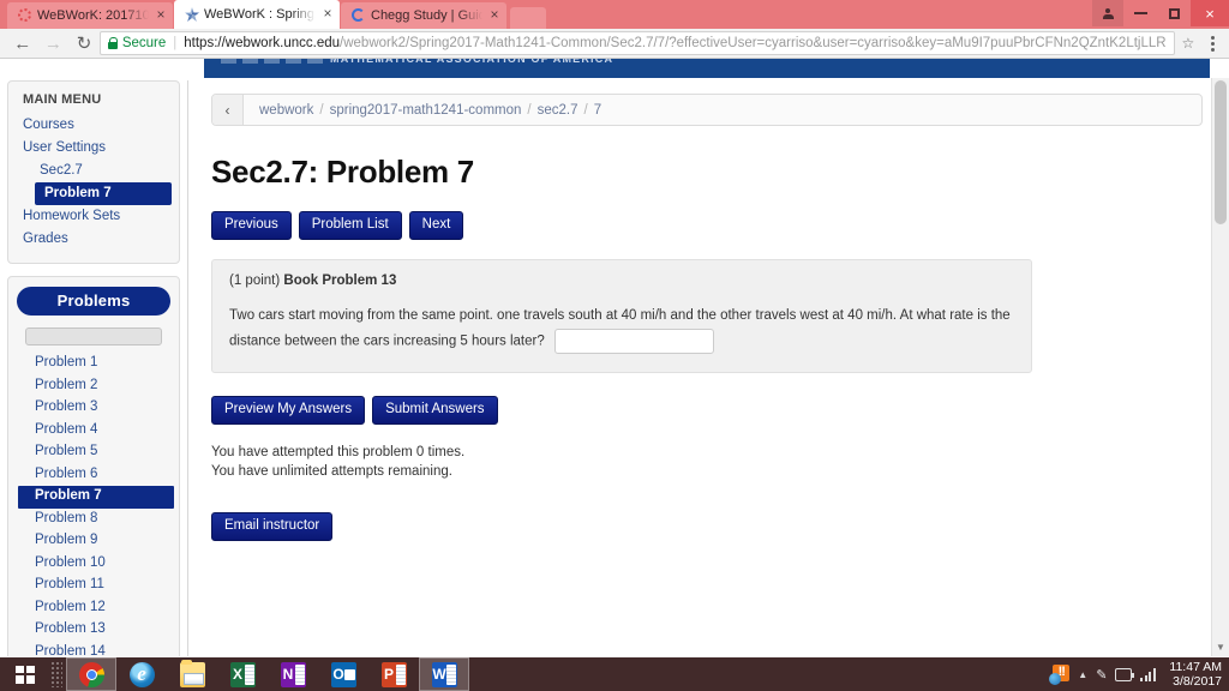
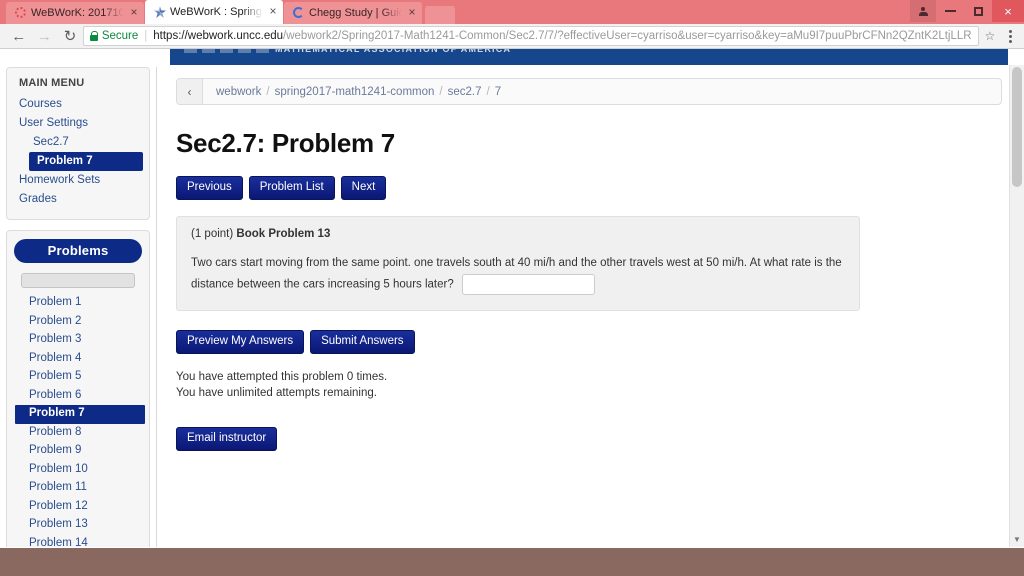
  WeBWorK: 201710
  ×
  WeBWorK : Spring
  ×
  Chegg Study | Guid
  ×
  ×
  ←
  →
  ↻
  Secure
  |
  https://webwork.uncc.edu/webwork2/Spring2017-Math1241-Common/Sec2.7/7/?effectiveUser=cyarriso&user=cyarriso&key=aMu9I7puuPbrCFNn2QZntK2LtjLLR
  ☆
  MATHEMATICAL ASSOCIATION OF AMERICA
  MAIN MENU
  Courses
  User Settings
  Sec2.7
  Problem 7
  Homework Sets
  Grades
  Problems
  Problem 1
  Problem 2
  Problem 3
  Problem 4
  Problem 5
  Problem 6
  Problem 7
  Problem 8
  Problem 9
  Problem 10
  Problem 11
  Problem 12
  Problem 13
  Problem 14
  ‹
  webwork
  /
  spring2017-math1241-common
  /
  sec2.7
  /
  7
  Sec2.7: Problem 7
  Previous
  Problem List
  Next
  (1 point) Book Problem 13
- Two cars start moving from the same point. one travels south at 40 mi/h and the other travels west at 40 mi/h. At what rate is the distance between the cars increasing 5 hours later?
+ Two cars start moving from the same point. one travels south at 40 mi/h and the other travels west at 50 mi/h. At what rate is the distance between the cars increasing 5 hours later?
  Preview My Answers
  Submit Answers
  You have attempted this problem 0 times.
  You have unlimited attempts remaining.
  Email instructor
  ▼
- X
- N
- O
- P
- W
- !!
- ▲
- ✎
- 11:47 AM
- 3/8/2017
